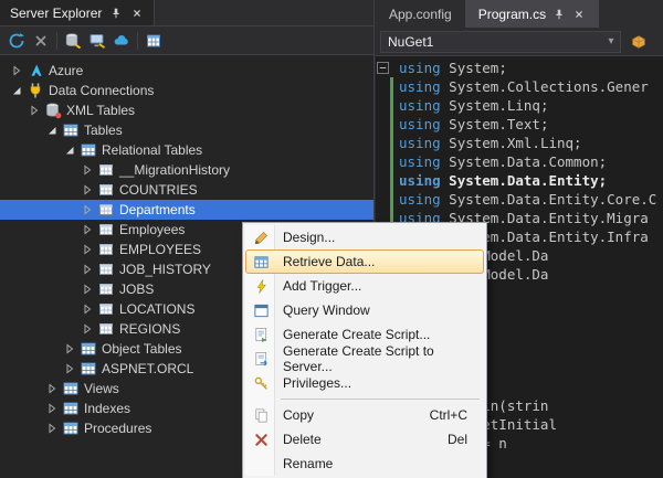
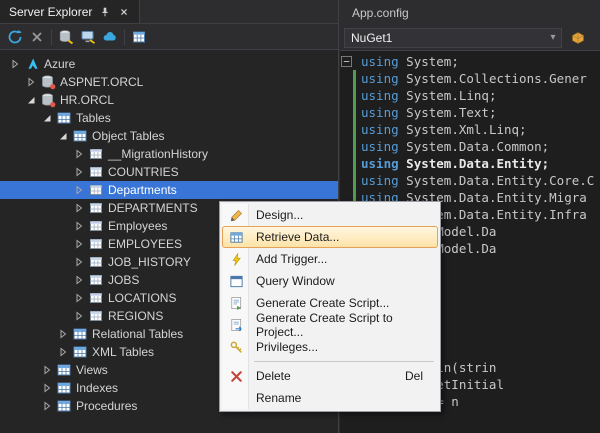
  Server Explorer
  Azure
- Data Connections
- XML Tables
+ ASPNET.ORCL
+ HR.ORCL
  Tables
- Relational Tables
+ Object Tables
  __MigrationHistory
  COUNTRIES
  Departments
+ DEPARTMENTS
  Employees
  EMPLOYEES
  JOB_HISTORY
  JOBS
  LOCATIONS
  REGIONS
- Object Tables
+ Relational Tables
- ASPNET.ORCL
+ XML Tables
  Views
  Indexes
  Procedures
  App.config
- Program.cs
  NuGet1
  ▾
  using System;
  using System.Collections.Gener
  using System.Linq;
  using System.Text;
  using System.Xml.Linq;
  using System.Data.Common;
  using System.Data.Entity;
  using System.Data.Entity.Core.C
  using System.Data.Entity.Migra
  odel.Da
  odel.Da
  n(strin
  tInitial
  Design...
  Retrieve Data...
  Add Trigger...
  Query Window
  Generate Create Script...
- Generate Create Script to Server...
+ Generate Create Script to Project...
  Privileges...
- Copy
- Ctrl+C
  Delete
  Del
  Rename
